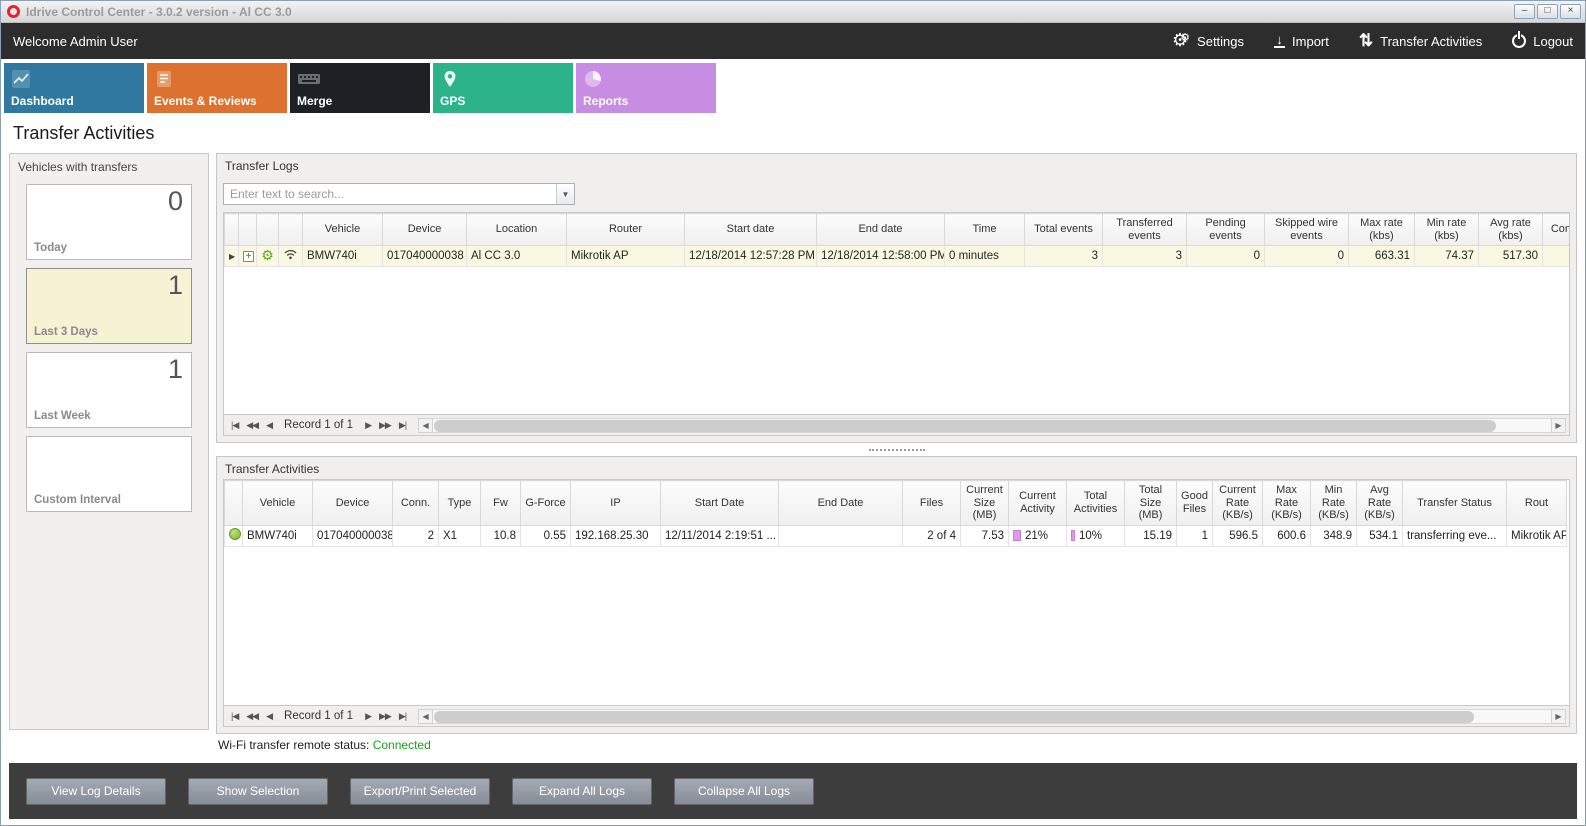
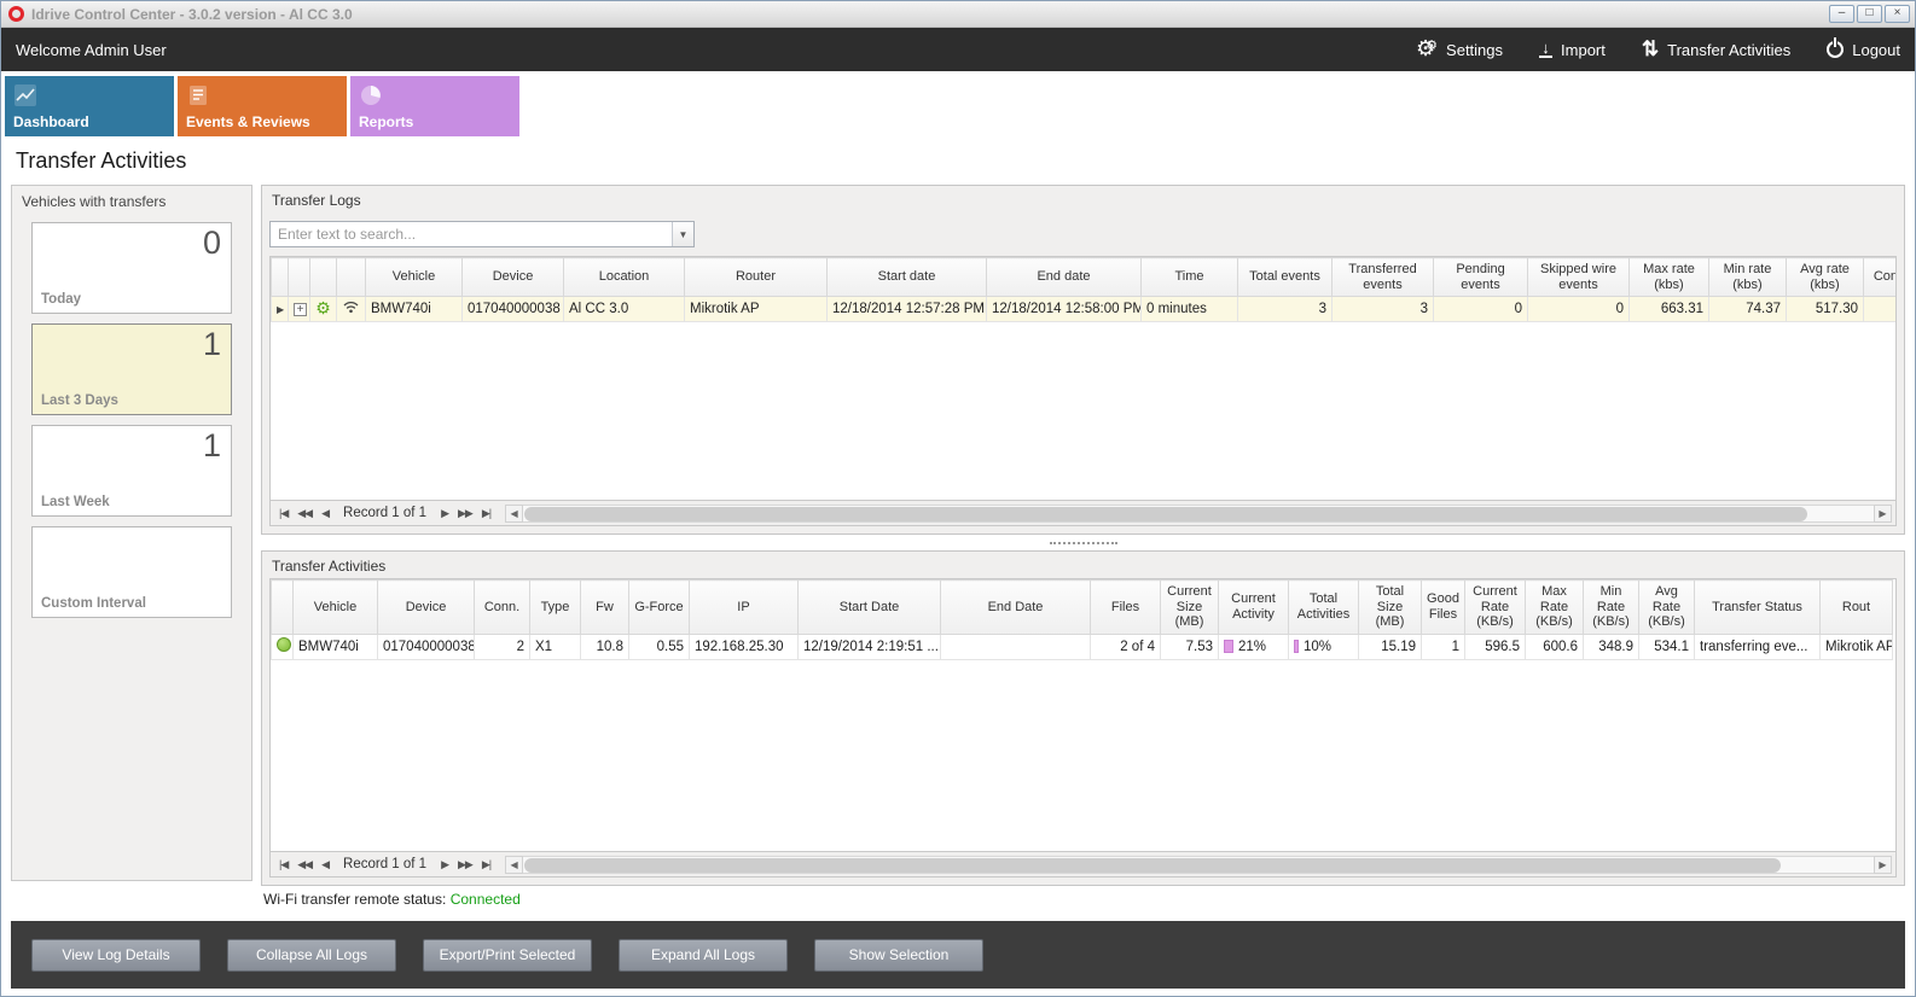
  Idrive Control Center - 3.0.2 version - Al CC 3.0
  –
  □
  ×
  Welcome Admin User
  ⚙⚙
  Settings
  ↓
  Import
  ⇅
  Transfer Activities
  Logout
  Dashboard
  Events & Reviews
- Merge
- GPS
  Reports
  Transfer Activities
  Vehicles with transfers
  0
  Today
  1
  Last 3 Days
  1
  Last Week
  Custom Interval
  Transfer Logs
  Enter text to search...
  ▼
  				Vehicle	Device	Location	Router	Start date	End date	Time	Total events	Transferred events	Pending events	Skipped wire events	Max rate (kbs)	Min rate (kbs)	Avg rate (kbs)	Con
  ▶	+	⚙		BMW740i	017040000038	Al CC 3.0	Mikrotik AP	12/18/2014 12:57:28 PM	12/18/2014 12:58:00 PM	0 minutes	3	3	0	0	663.31	74.37	517.30
  |◀
  ◀◀
  ◀
  Record 1 of 1
  ▶
  ▶▶
  ▶|
  ◀
  ▶
  Transfer Activities
  	Vehicle	Device	Conn.	Type	Fw	G-Force	IP	Start Date	End Date	Files	Current Size (MB)	Current Activity	Total Activities	Total Size (MB)	Good Files	Current Rate (KB/s)	Max Rate (KB/s)	Min Rate (KB/s)	Avg Rate (KB/s)	Transfer Status	Rout
- 	BMW740i	017040000038	2	X1	10.8	0.55	192.168.25.30	12/11/2014 2:19:51 ...		2 of 4	7.53	21%	10%	15.19	1	596.5	600.6	348.9	534.1	transferring eve...	Mikrotik AP
+ 	BMW740i	017040000038	2	X1	10.8	0.55	192.168.25.30	12/19/2014 2:19:51 ...		2 of 4	7.53	21%	10%	15.19	1	596.5	600.6	348.9	534.1	transferring eve...	Mikrotik AP
  |◀
  ◀◀
  ◀
  Record 1 of 1
  ▶
  ▶▶
  ▶|
  ◀
  ▶
  Wi-Fi transfer remote status: Connected
  View Log Details
- Show Selection
+ Collapse All Logs
  Export/Print Selected
  Expand All Logs
- Collapse All Logs
+ Show Selection
